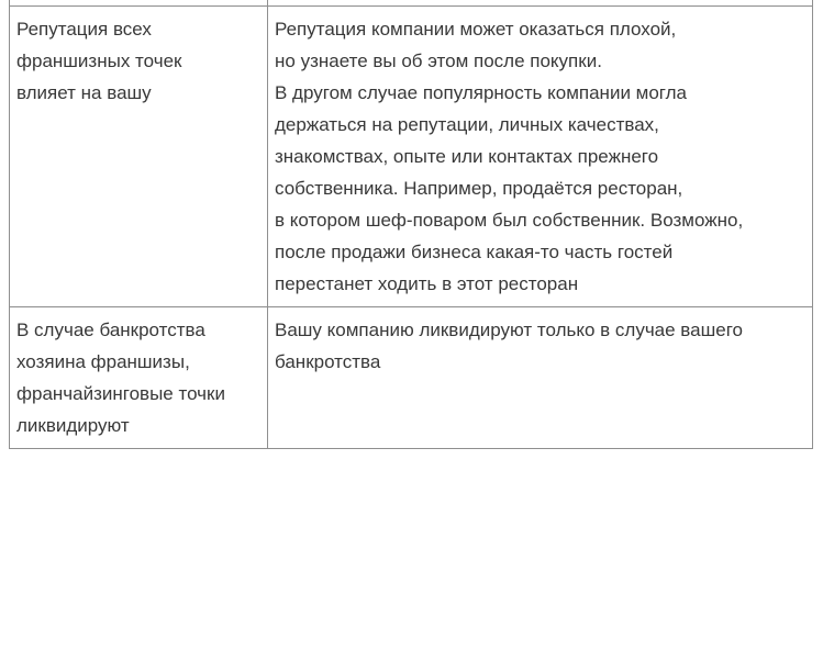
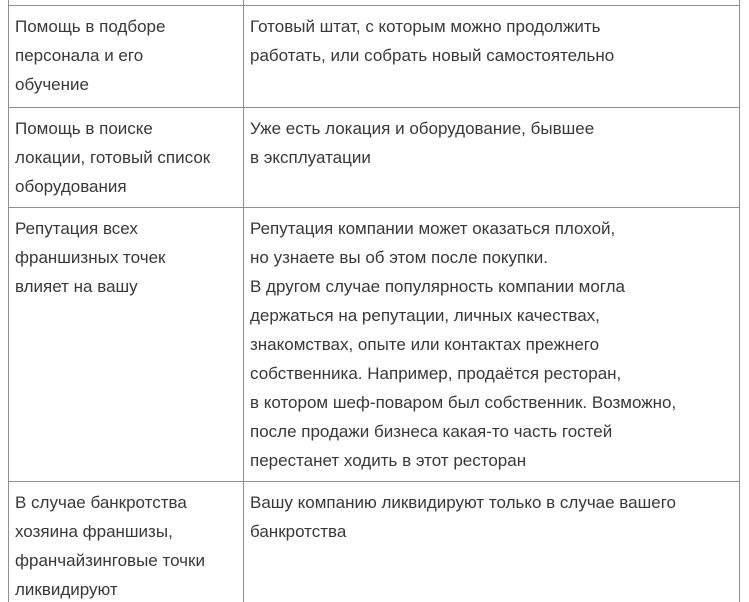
+ Помощь в подборе персонала и его обучение	Готовый штат, с которым можно продолжить работать, или собрать новый самостоятельно
+ Помощь в поиске локации, готовый список оборудования	Уже есть локация и оборудование, бывшее в эксплуатации
  Репутация всех франшизных точек влияет на вашу	Репутация компании может оказаться плохой, но узнаете вы об этом после покупки. В другом случае популярность компании могла держаться на репутации, личных качествах, знакомствах, опыте или контактах прежнего собственника. Например, продаётся ресторан, в котором шеф-поваром был собственник. Возможно, после продажи бизнеса какая-то часть гостей перестанет ходить в этот ресторан
  В случае банкротства хозяина франшизы, франчайзинговые точки ликвидируют	Вашу компанию ликвидируют только в случае вашего банкротства
